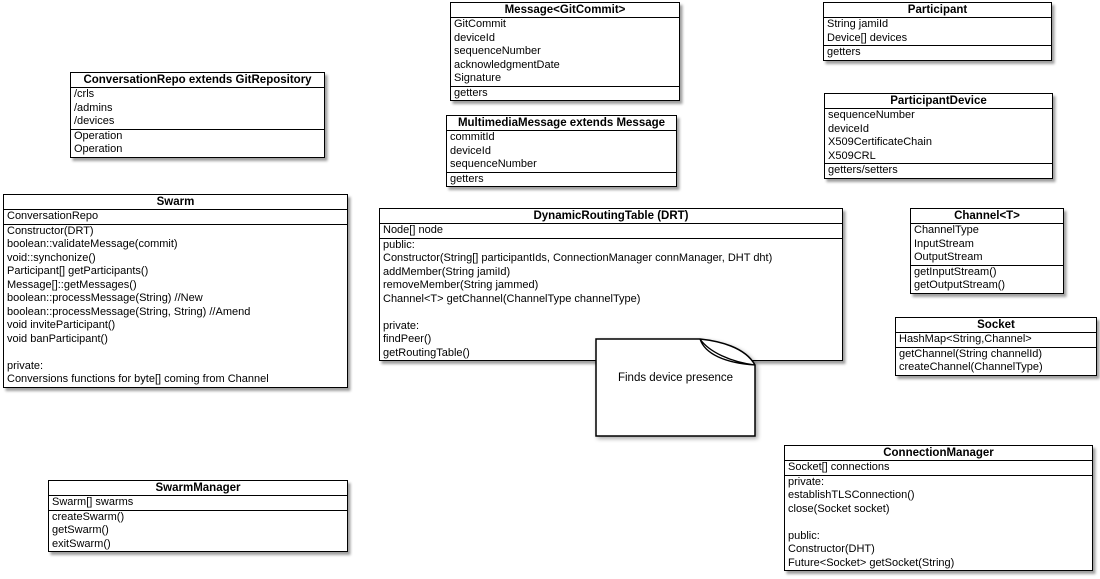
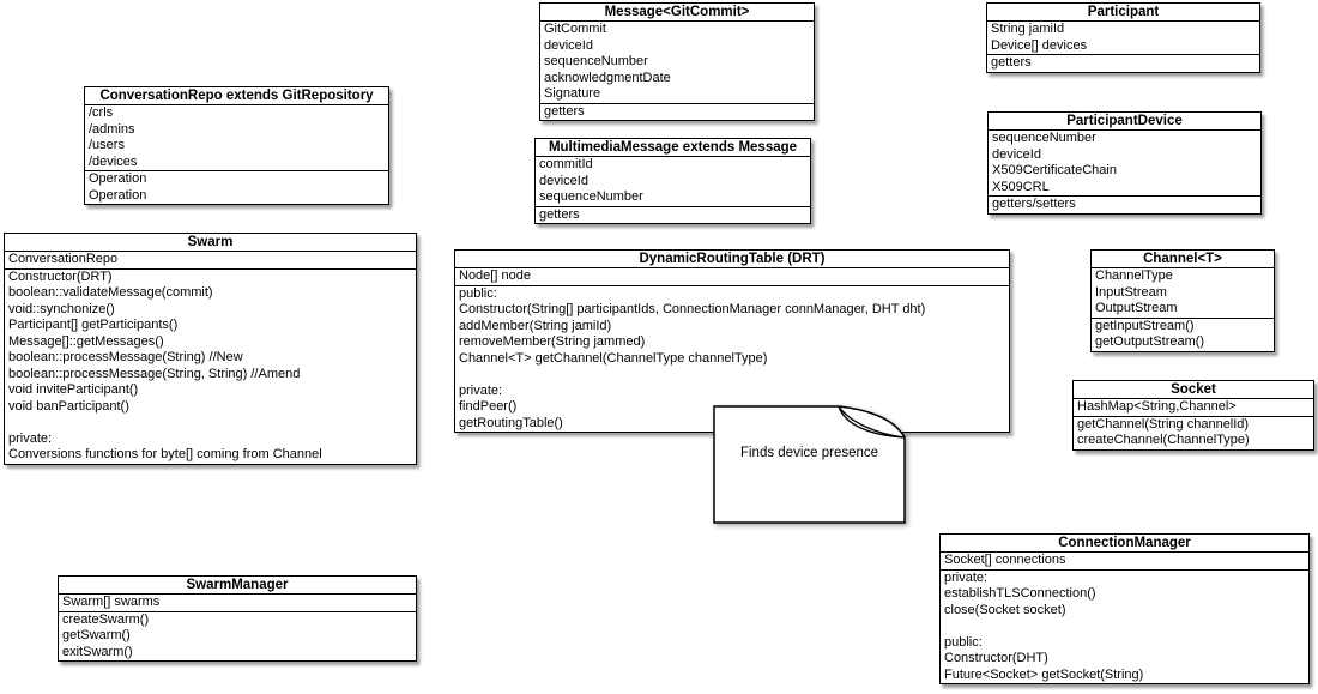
  Message<GitCommit>
  GitCommit
  deviceId
  sequenceNumber
  acknowledgmentDate
  Signature
  getters
  Participant
  String jamiId
  Device[] devices
  getters
  ConversationRepo extends GitRepository
  /crls
  /admins
+ /users
  /devices
  Operation
  Operation
  ParticipantDevice
  sequenceNumber
  deviceId
  X509CertificateChain
  X509CRL
  getters/setters
  MultimediaMessage extends Message
  commitId
  deviceId
  sequenceNumber
  getters
  Swarm
  ConversationRepo
  Constructor(DRT)
  boolean::validateMessage(commit)
  void::synchonize()
  Participant[] getParticipants()
  Message[]::getMessages()
  boolean::processMessage(String) //New
  boolean::processMessage(String, String) //Amend
  void inviteParticipant()
  void banParticipant()
  private:
  Conversions functions for byte[] coming from Channel
  DynamicRoutingTable (DRT)
  Node[] node
  public:
  Constructor(String[] participantIds, ConnectionManager connManager, DHT dht)
  addMember(String jamiId)
  removeMember(String jammed)
  Channel<T> getChannel(ChannelType channelType)
  private:
  findPeer()
  getRoutingTable()
  Channel<T>
  ChannelType
  InputStream
  OutputStream
  getInputStream()
  getOutputStream()
  Socket
  HashMap<String,Channel>
  getChannel(String channelId)
  createChannel(ChannelType)
  ConnectionManager
  Socket[] connections
  private:
  establishTLSConnection()
  close(Socket socket)
  public:
  Constructor(DHT)
  Future<Socket> getSocket(String)
  SwarmManager
  Swarm[] swarms
  createSwarm()
  getSwarm()
  exitSwarm()
  Finds device presence
